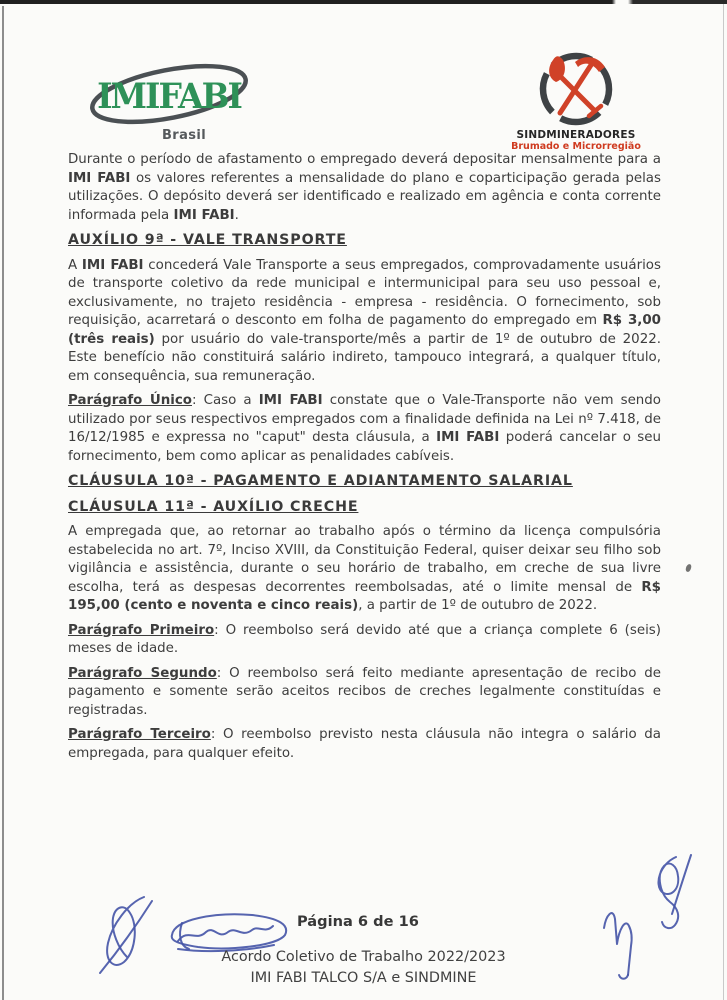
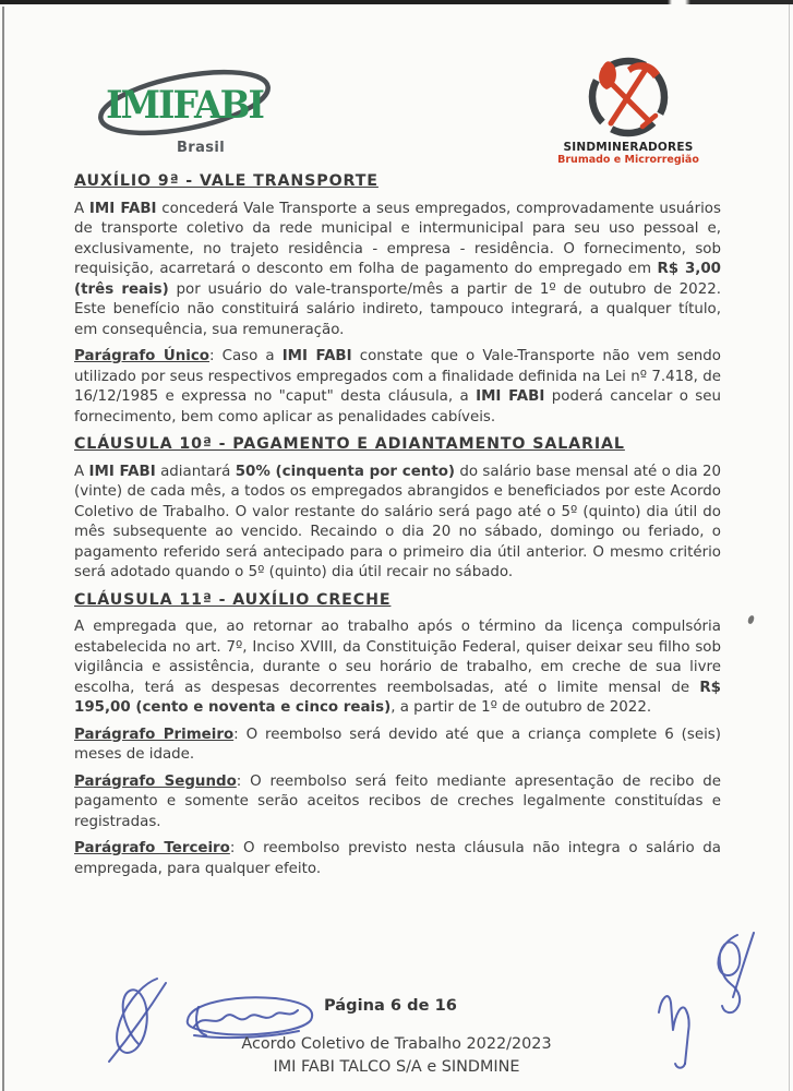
  IMIFABI
  Brasil
  SINDMINERADORES
  Brumado e Microrregião
- Durante o período de afastamento o empregado deverá depositar mensalmente para a IMI FABI os valores referentes a mensalidade do plano e coparticipação gerada pelas utilizações. O depósito deverá ser identificado e realizado em agência e conta corrente informada pela IMI FABI.
  AUXÍLIO 9ª - VALE TRANSPORTE
  A IMI FABI concederá Vale Transporte a seus empregados, comprovadamente usuários de transporte coletivo da rede municipal e intermunicipal para seu uso pessoal e, exclusivamente, no trajeto residência - empresa - residência. O fornecimento, sob requisição, acarretará o desconto em folha de pagamento do empregado em R$ 3,00 (três reais) por usuário do vale-transporte/mês a partir de 1º de outubro de 2022. Este benefício não constituirá salário indireto, tampouco integrará, a qualquer título, em consequência, sua remuneração.
  Parágrafo Único: Caso a IMI FABI constate que o Vale-Transporte não vem sendo utilizado por seus respectivos empregados com a finalidade definida na Lei nº 7.418, de 16/12/1985 e expressa no "caput" desta cláusula, a IMI FABI poderá cancelar o seu fornecimento, bem como aplicar as penalidades cabíveis.
  CLÁUSULA 10ª - PAGAMENTO E ADIANTAMENTO SALARIAL
+ A IMI FABI adiantará 50% (cinquenta por cento) do salário base mensal até o dia 20 (vinte) de cada mês, a todos os empregados abrangidos e beneficiados por este Acordo Coletivo de Trabalho. O valor restante do salário será pago até o 5º (quinto) dia útil do mês subsequente ao vencido. Recaindo o dia 20 no sábado, domingo ou feriado, o pagamento referido será antecipado para o primeiro dia útil anterior. O mesmo critério será adotado quando o 5º (quinto) dia útil recair no sábado.
  CLÁUSULA 11ª - AUXÍLIO CRECHE
  A empregada que, ao retornar ao trabalho após o término da licença compulsória estabelecida no art. 7º, Inciso XVIII, da Constituição Federal, quiser deixar seu filho sob vigilância e assistência, durante o seu horário de trabalho, em creche de sua livre escolha, terá as despesas decorrentes reembolsadas, até o limite mensal de R$ 195,00 (cento e noventa e cinco reais), a partir de 1º de outubro de 2022.
  Parágrafo Primeiro: O reembolso será devido até que a criança complete 6 (seis) meses de idade.
  Parágrafo Segundo: O reembolso será feito mediante apresentação de recibo de pagamento e somente serão aceitos recibos de creches legalmente constituídas e registradas.
  Parágrafo Terceiro: O reembolso previsto nesta cláusula não integra o salário da empregada, para qualquer efeito.
  Página 6 de 16
  Acordo Coletivo de Trabalho 2022/2023
  IMI FABI TALCO S/A e SINDMINE
